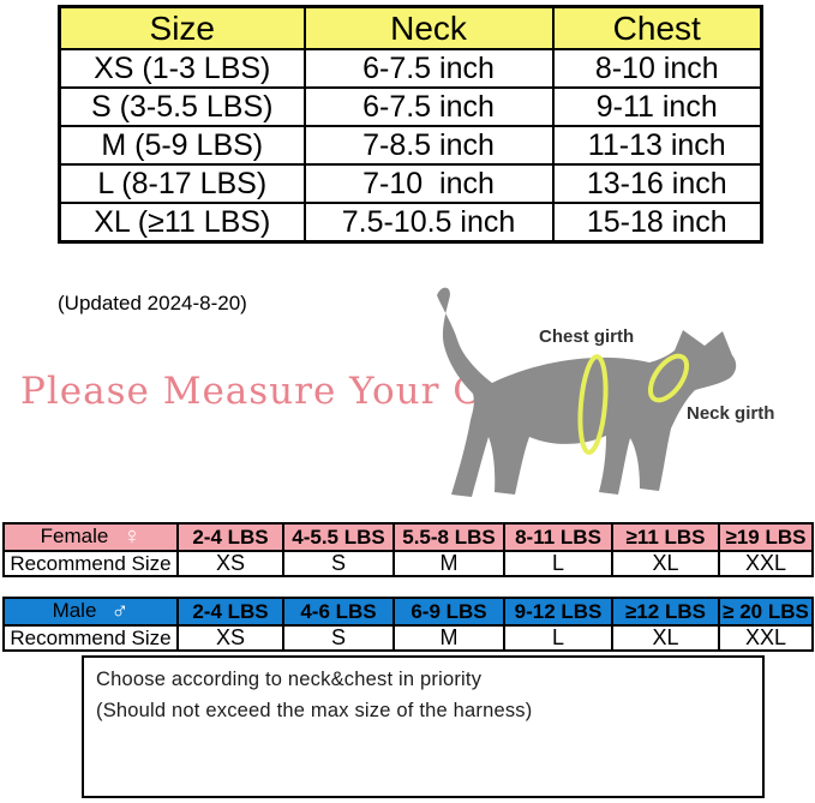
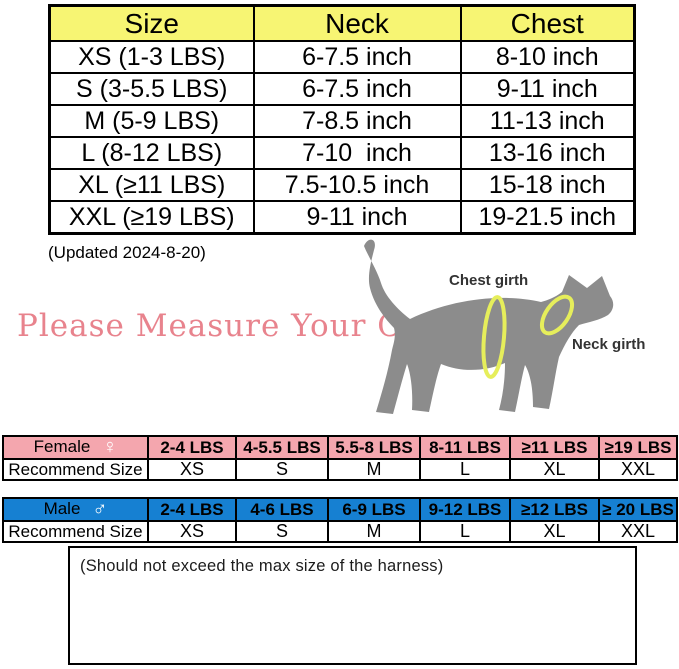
  Size	Neck	Chest
  XS (1-3 LBS)	6-7.5 inch	8-10 inch
  S (3-5.5 LBS)	6-7.5 inch	9-11 inch
  M (5-9 LBS)	7-8.5 inch	11-13 inch
- L (8-17 LBS)	7-10 inch	13-16 inch
+ L (8-12 LBS)	7-10 inch	13-16 inch
  XL (≥11 LBS)	7.5-10.5 inch	15-18 inch
+ XXL (≥19 LBS)	9-11 inch	19-21.5 inch
  (Updated 2024-8-20)
  Please Measure Your C
  Chest girth
  Neck girth
  Female ♀	2-4 LBS	4-5.5 LBS	5.5-8 LBS	8-11 LBS	≥11 LBS	≥19 LBS
  Recommend Size	XS	S	M	L	XL	XXL
  Male ♂	2-4 LBS	4-6 LBS	6-9 LBS	9-12 LBS	≥12 LBS	≥ 20 LBS
  Recommend Size	XS	S	M	L	XL	XXL
- Choose according to neck&chest in priority
  (Should not exceed the max size of the harness)
